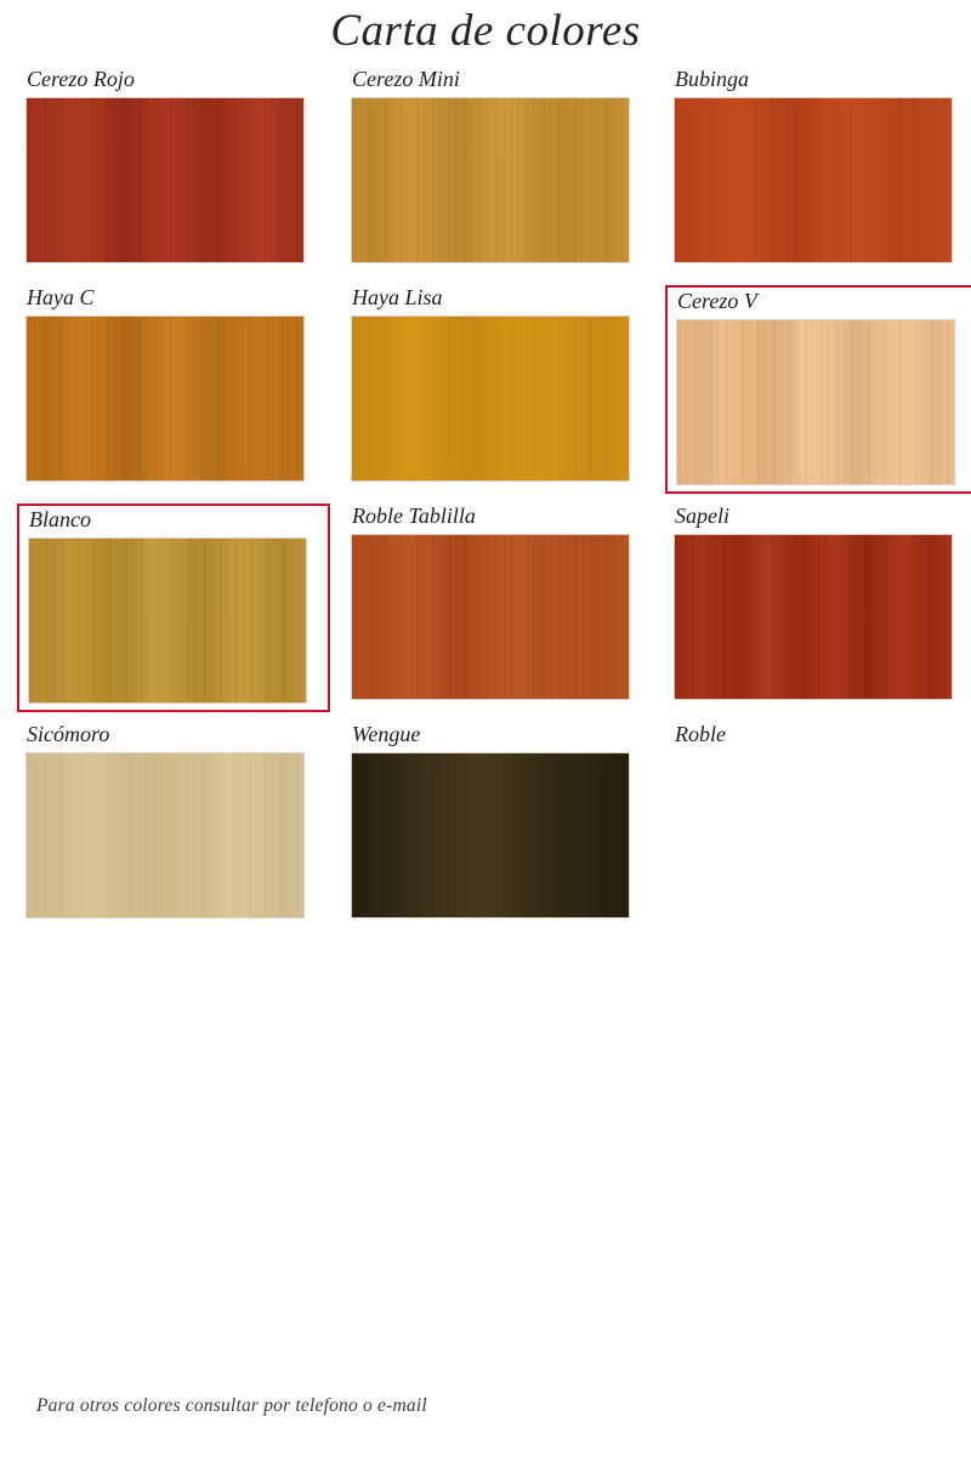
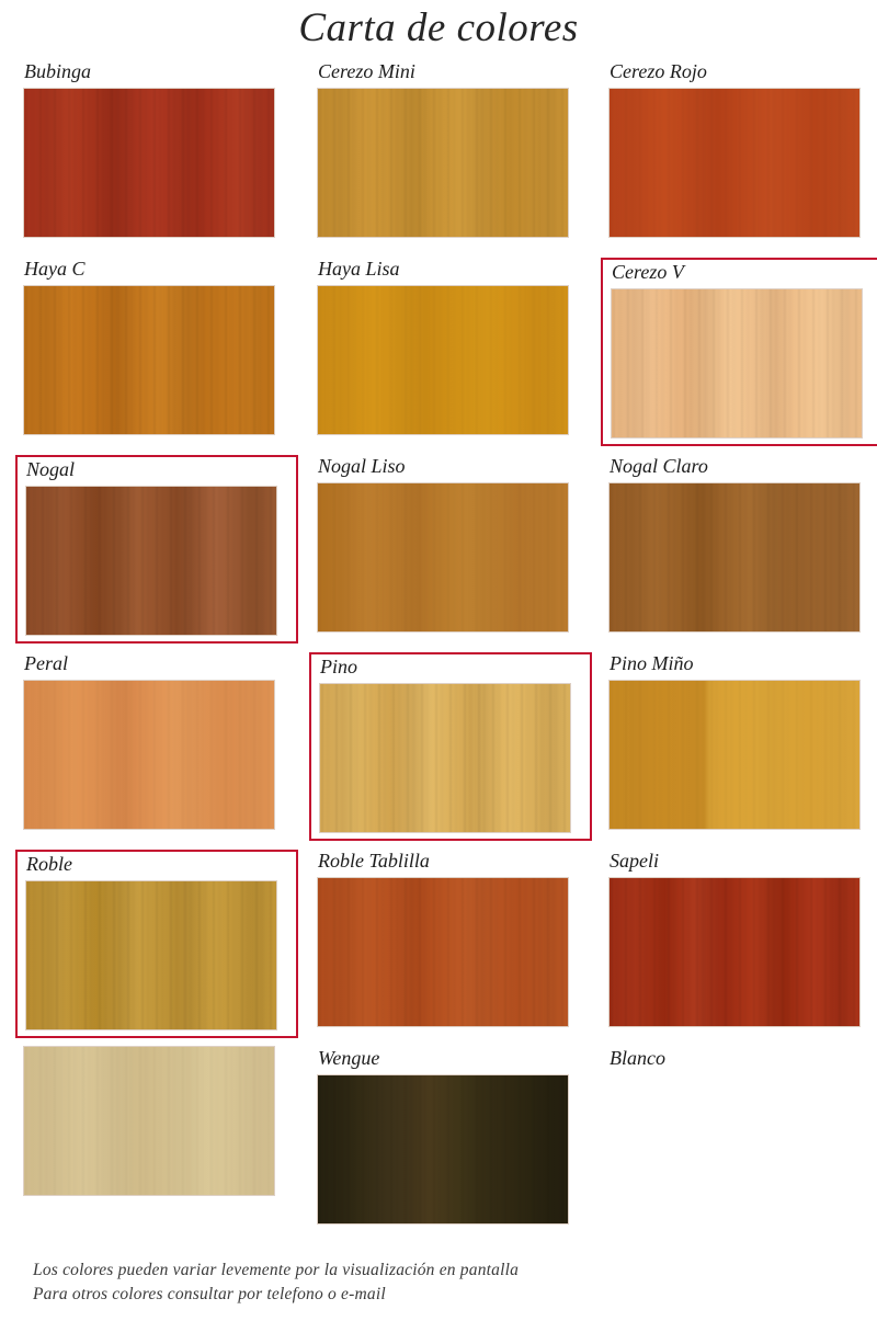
  Carta de colores
- Cerezo Rojo
+ Bubinga
  Cerezo Mini
- Bubinga
+ Cerezo Rojo
  Haya C
  Haya Lisa
  Cerezo V
+ Nogal
+ Nogal Liso
+ Nogal Claro
+ Peral
+ Pino
+ Pino Miño
- Blanco
+ Roble
  Roble Tablilla
  Sapeli
- Sicómoro
  Wengue
- Roble
+ Blanco
+ Los colores pueden variar levemente por la visualización en pantalla
  Para otros colores consultar por telefono o e-mail
